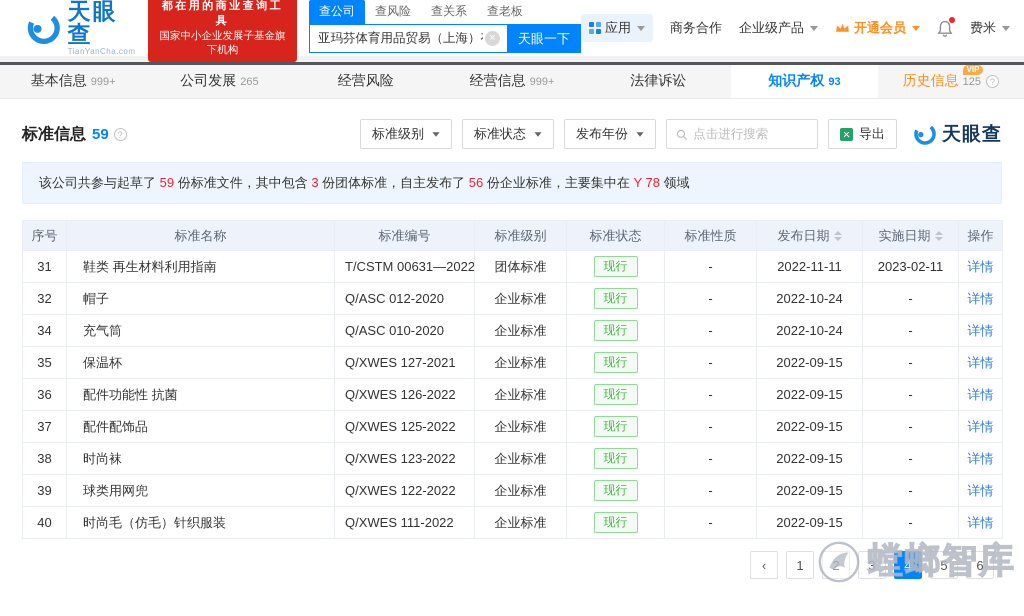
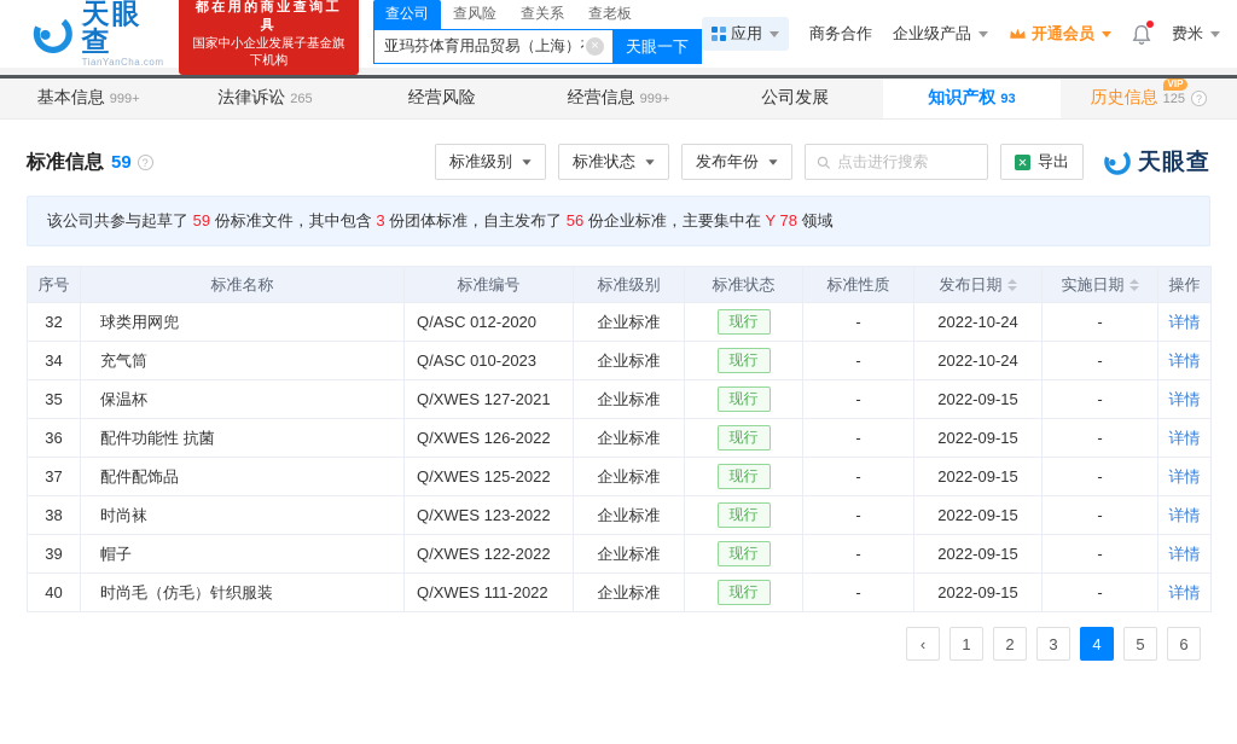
  天眼查
  TianYanCha.com
  都在用的商业查询工具
  国家中小企业发展子基金旗下机构
  查公司
  查风险
  查关系
  查老板
  亚玛芬体育用品贸易（上海）
  ×
  天眼一下
  应用
  商务合作
  企业级产品
  开通会员
  费米
  基本信息
  999+
- 公司发展
+ 法律诉讼
  265
  经营风险
  经营信息
  999+
- 法律诉讼
+ 公司发展
  知识产权
  93
  历史信息
  VIP
  125
  ?
  标准信息
  59
  ?
  标准级别
  标准状态
  发布年份
  点击进行搜索
  导出
  天眼查
  该公司共参与起草了 59 份标准文件，其中包含 3 份团体标准，自主发布了 56 份企业标准，主要集中在 Y 78 领域
  序号	标准名称	标准编号	标准级别	标准状态	标准性质	发布日期	实施日期	操作
- 31	鞋类 再生材料利用指南	T/CSTM 00631—2022	团体标准	现行	-	2022-11-11	2023-02-11	详情
- 32	帽子	Q/ASC 012-2020	企业标准	现行	-	2022-10-24	-	详情
+ 32	球类用网兜	Q/ASC 012-2020	企业标准	现行	-	2022-10-24	-	详情
- 34	充气筒	Q/ASC 010-2020	企业标准	现行	-	2022-10-24	-	详情
+ 34	充气筒	Q/ASC 010-2023	企业标准	现行	-	2022-10-24	-	详情
  35	保温杯	Q/XWES 127-2021	企业标准	现行	-	2022-09-15	-	详情
  36	配件功能性 抗菌	Q/XWES 126-2022	企业标准	现行	-	2022-09-15	-	详情
  37	配件配饰品	Q/XWES 125-2022	企业标准	现行	-	2022-09-15	-	详情
  38	时尚袜	Q/XWES 123-2022	企业标准	现行	-	2022-09-15	-	详情
- 39	球类用网兜	Q/XWES 122-2022	企业标准	现行	-	2022-09-15	-	详情
+ 39	帽子	Q/XWES 122-2022	企业标准	现行	-	2022-09-15	-	详情
  40	时尚毛（仿毛）针织服装	Q/XWES 111-2022	企业标准	现行	-	2022-09-15	-	详情
  ‹
  1
  2
  3
  4
  5
  6
- 螳螂智库
